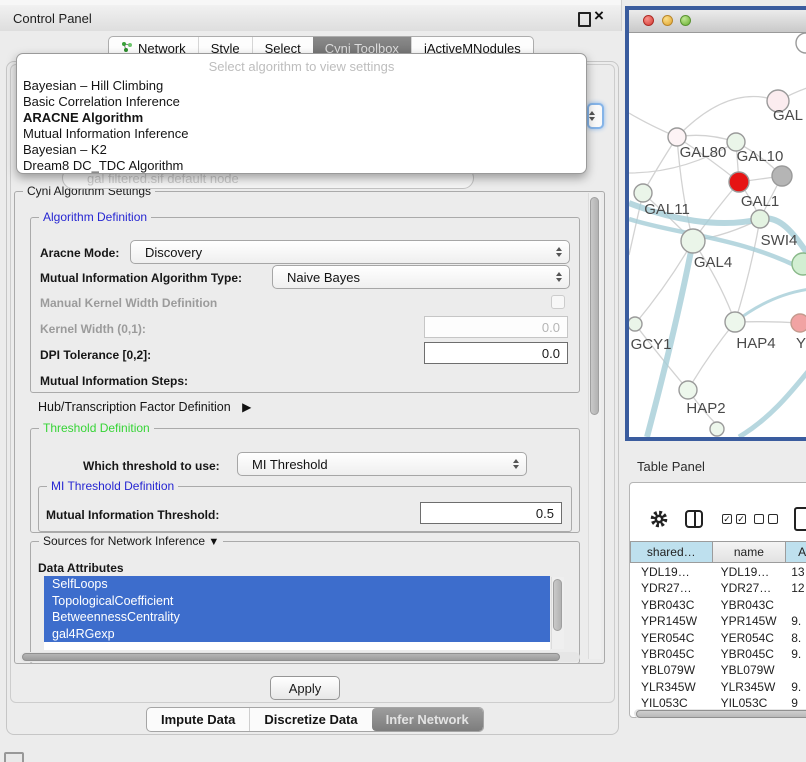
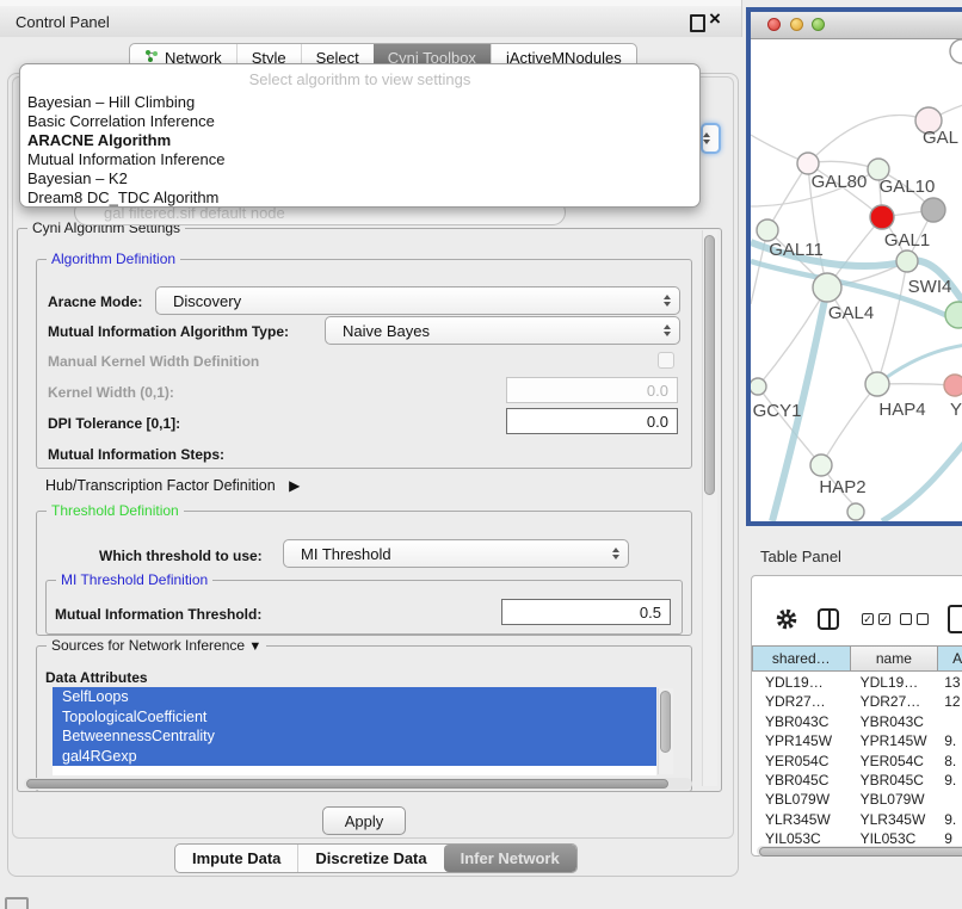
  Control Panel
  ×
  Network
  Style
  Select
  Cyni Toolbox
  jActiveMNodules
  gal filtered.sif default node
  Select algorithm to view settings
  Bayesian – Hill Climbing
  Basic Correlation Inference
  ARACNE Algorithm
  Mutual Information Inference
  Bayesian – K2
  Dream8 DC_TDC Algorithm
  Cyni Algorithm Settings
  Algorithm Definition
  Aracne Mode:
  Discovery
  Mutual Information Algorithm Type:
  Naive Bayes
  Manual Kernel Width Definition
  Kernel Width (0,1):
  0.0
- DPI Tolerance [0,2]:
+ DPI Tolerance [0,1]:
  0.0
  Mutual Information Steps:
  Hub/Transcription Factor Definition ▶
  Threshold Definition
  Which threshold to use:
  MI Threshold
  MI Threshold Definition
  Mutual Information Threshold:
  0.5
  Sources for Network Inference ▼
  Data Attributes
  SelfLoops
  TopologicalCoefficient
  BetweennessCentrality
  gal4RGexp
  Apply
  Impute Data
  Discretize Data
  Infer Network
  GAL
  GAL80
  GAL10
  GAL1
  GAL11
  SWI4
  GAL4
  GCY1
  HAP4
  Y
  HAP2
  Table Panel
  ✓
  ✓
  shared…
  name
  A
  YDL19…
  YDL19…
  13
  YDR27…
  YDR27…
  12
  YBR043C
  YBR043C
  YPR145W
  YPR145W
  9.
  YER054C
  YER054C
  8.
  YBR045C
  YBR045C
  9.
  YBL079W
  YBL079W
  YLR345W
  YLR345W
  9.
  YIL053C
  YIL053C
  9
